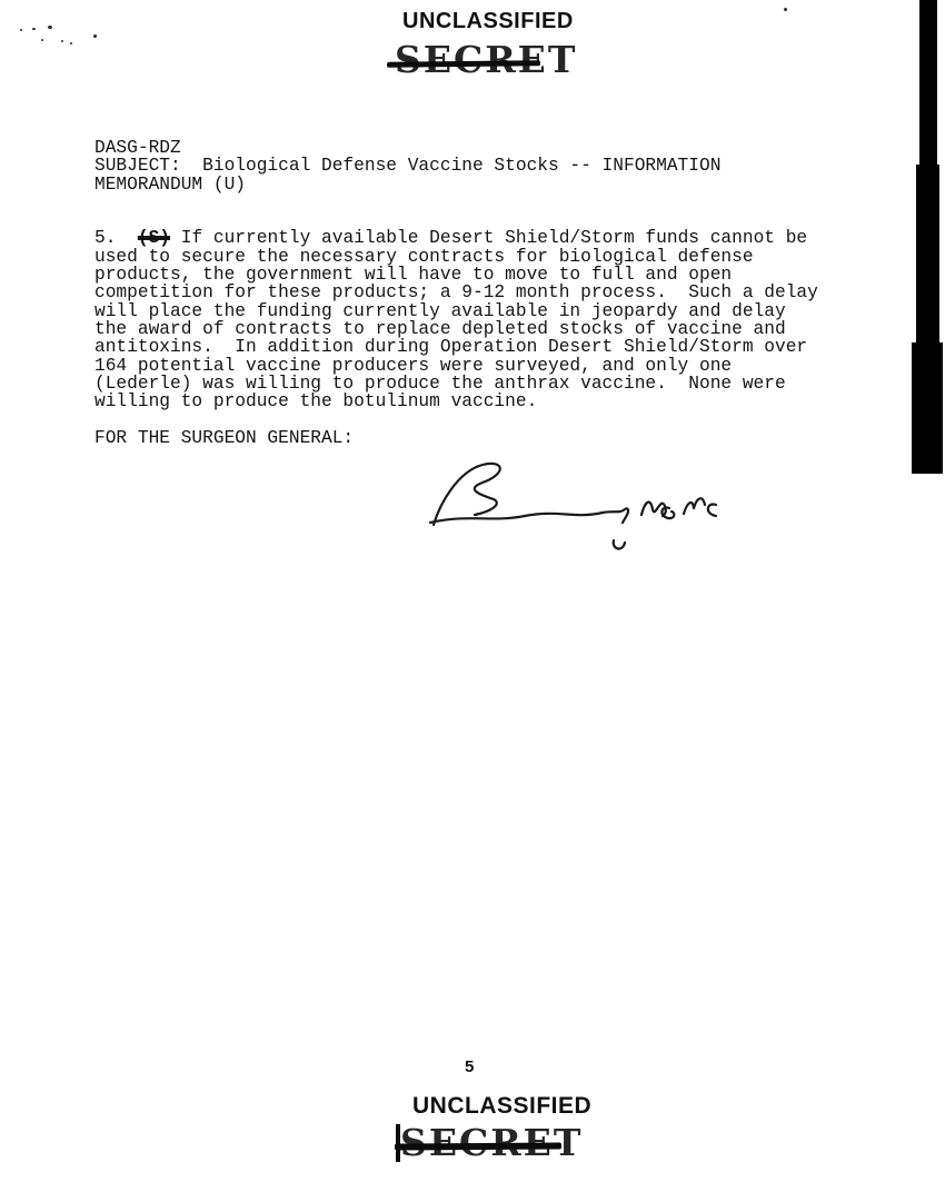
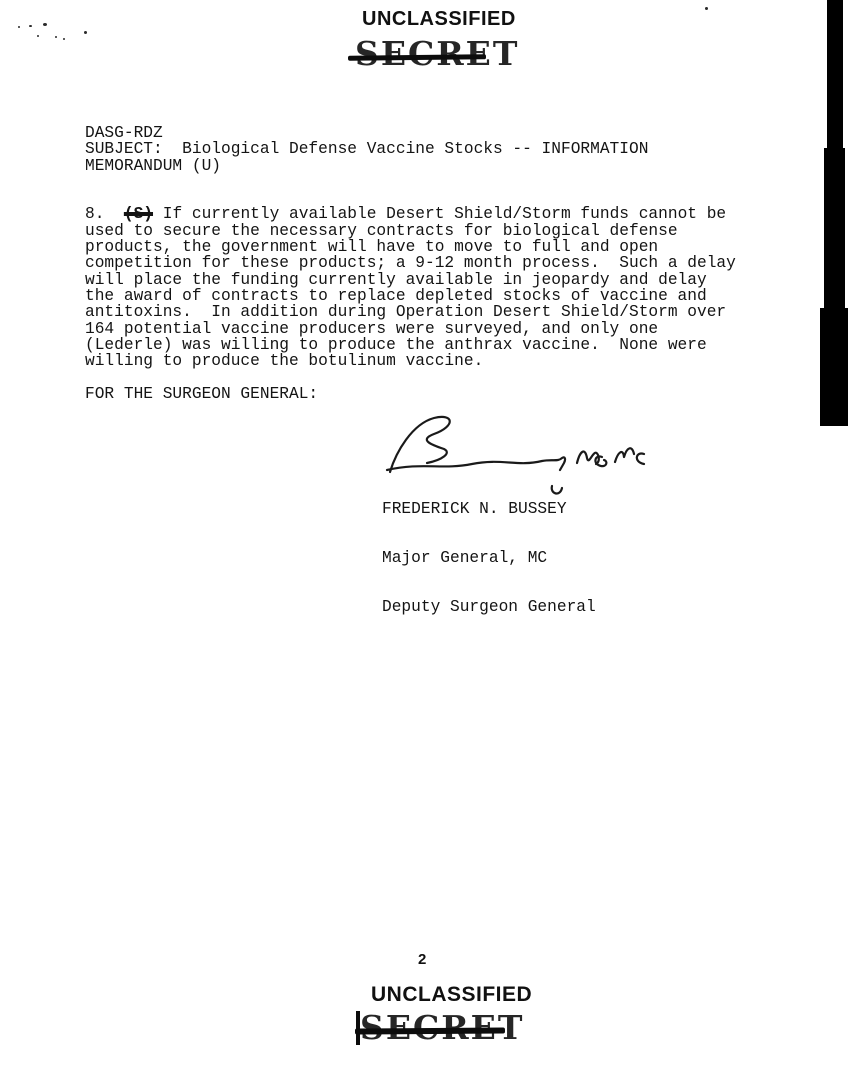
  UNCLASSIFIED
  SECRT
  DASG-RDZ
  SUBJECT: Biological Defense Vaccine Stocks -- INFORMATION
  MEMORANDUM (U)
- 5. (S) If currently available Desert Shield/Storm funds cannot be
+ 8. (S) If currently available Desert Shield/Storm funds cannot be
  used to secure the necessary contracts for biological defense
  products, the government will have to move to full and open
  competition for these products; a 9-12 month process. Such a delay
  will place the funding currently available in jeopardy and delay
  the award of contracts to replace depleted stocks of vaccine and
  antitoxins. In addition during Operation Desert Shield/Storm over
  164 potential vaccine producers were surveyed, and only one
  (Lederle) was willing to produce the anthrax vaccine. None were
  willing to produce the botulinum vaccine.
  FOR THE SURGEON GENERAL:
+ FREDERICK N. BUSSEY
+ Major General, MC
+ Deputy Surgeon General
- 5
+ 2
  UNCLASSIFIED
